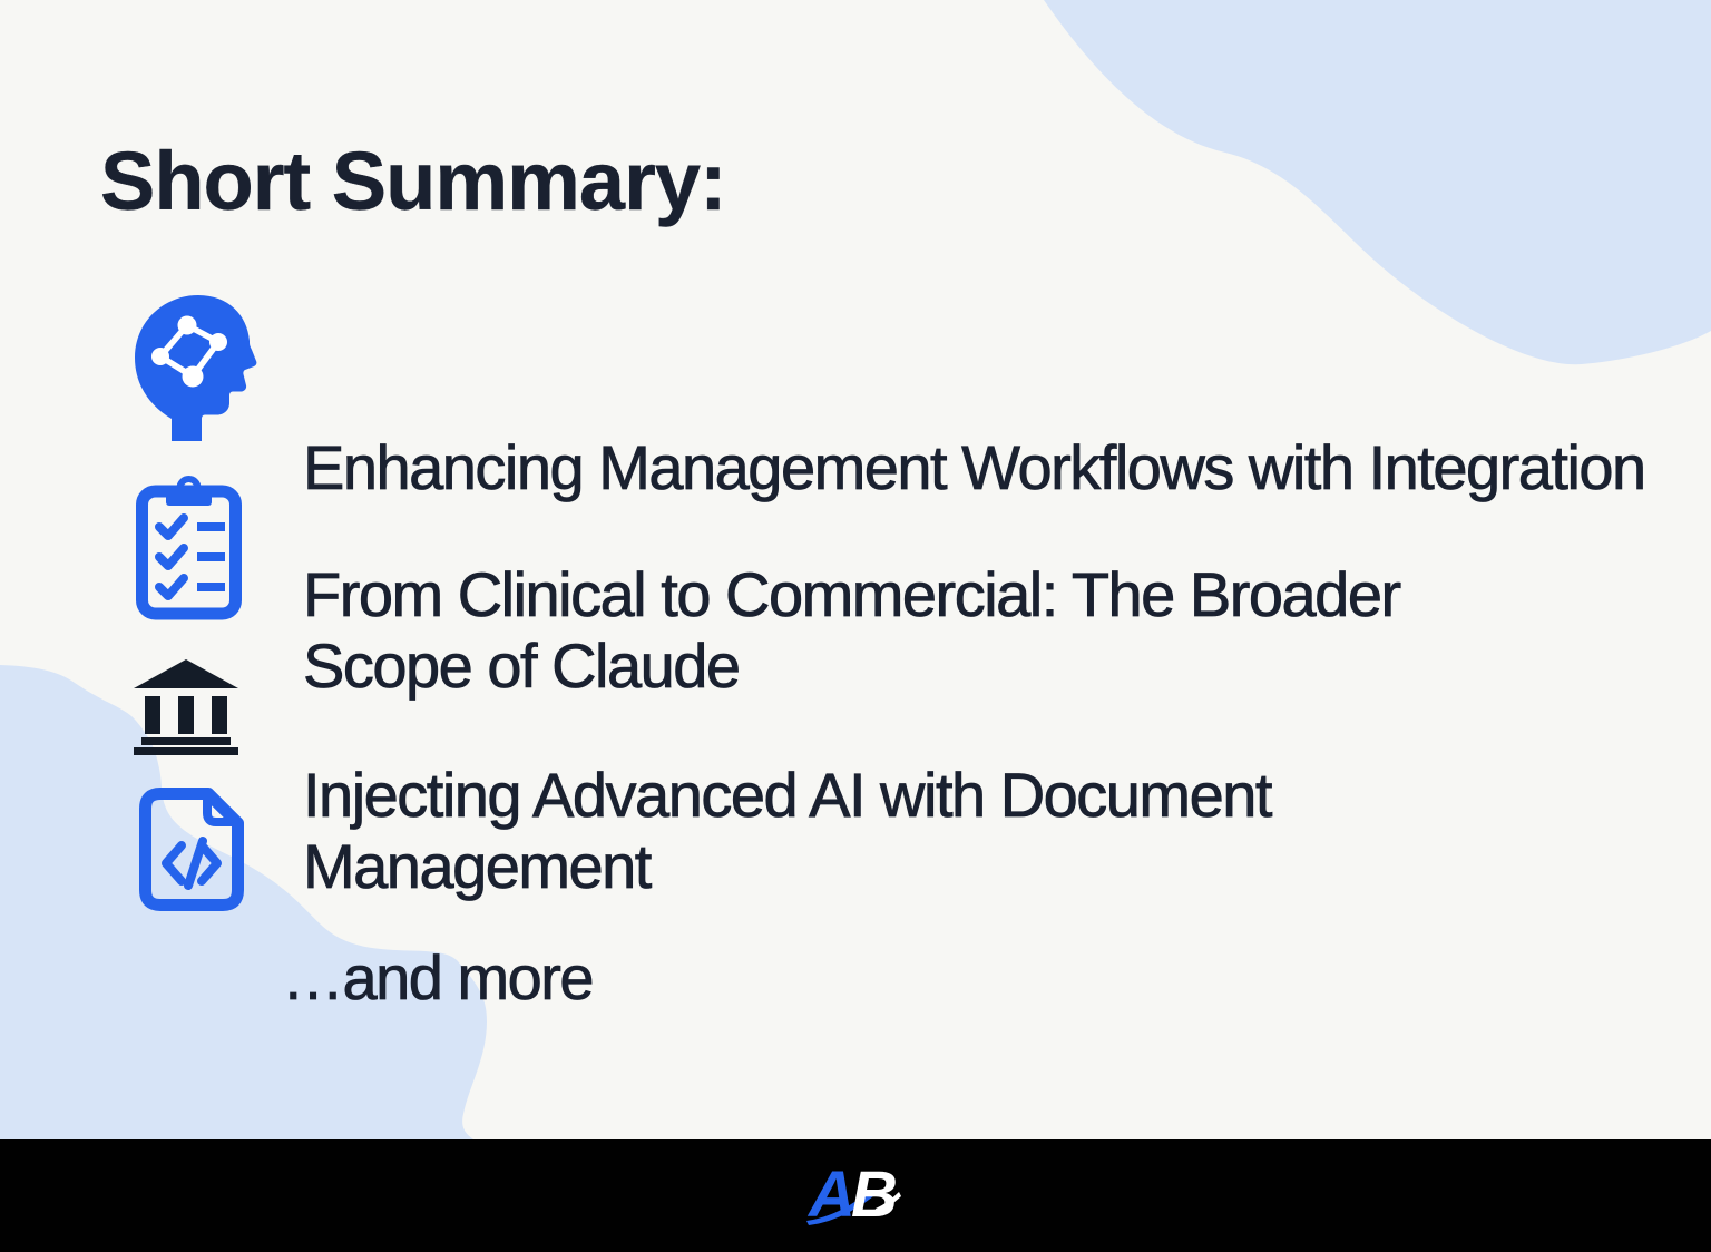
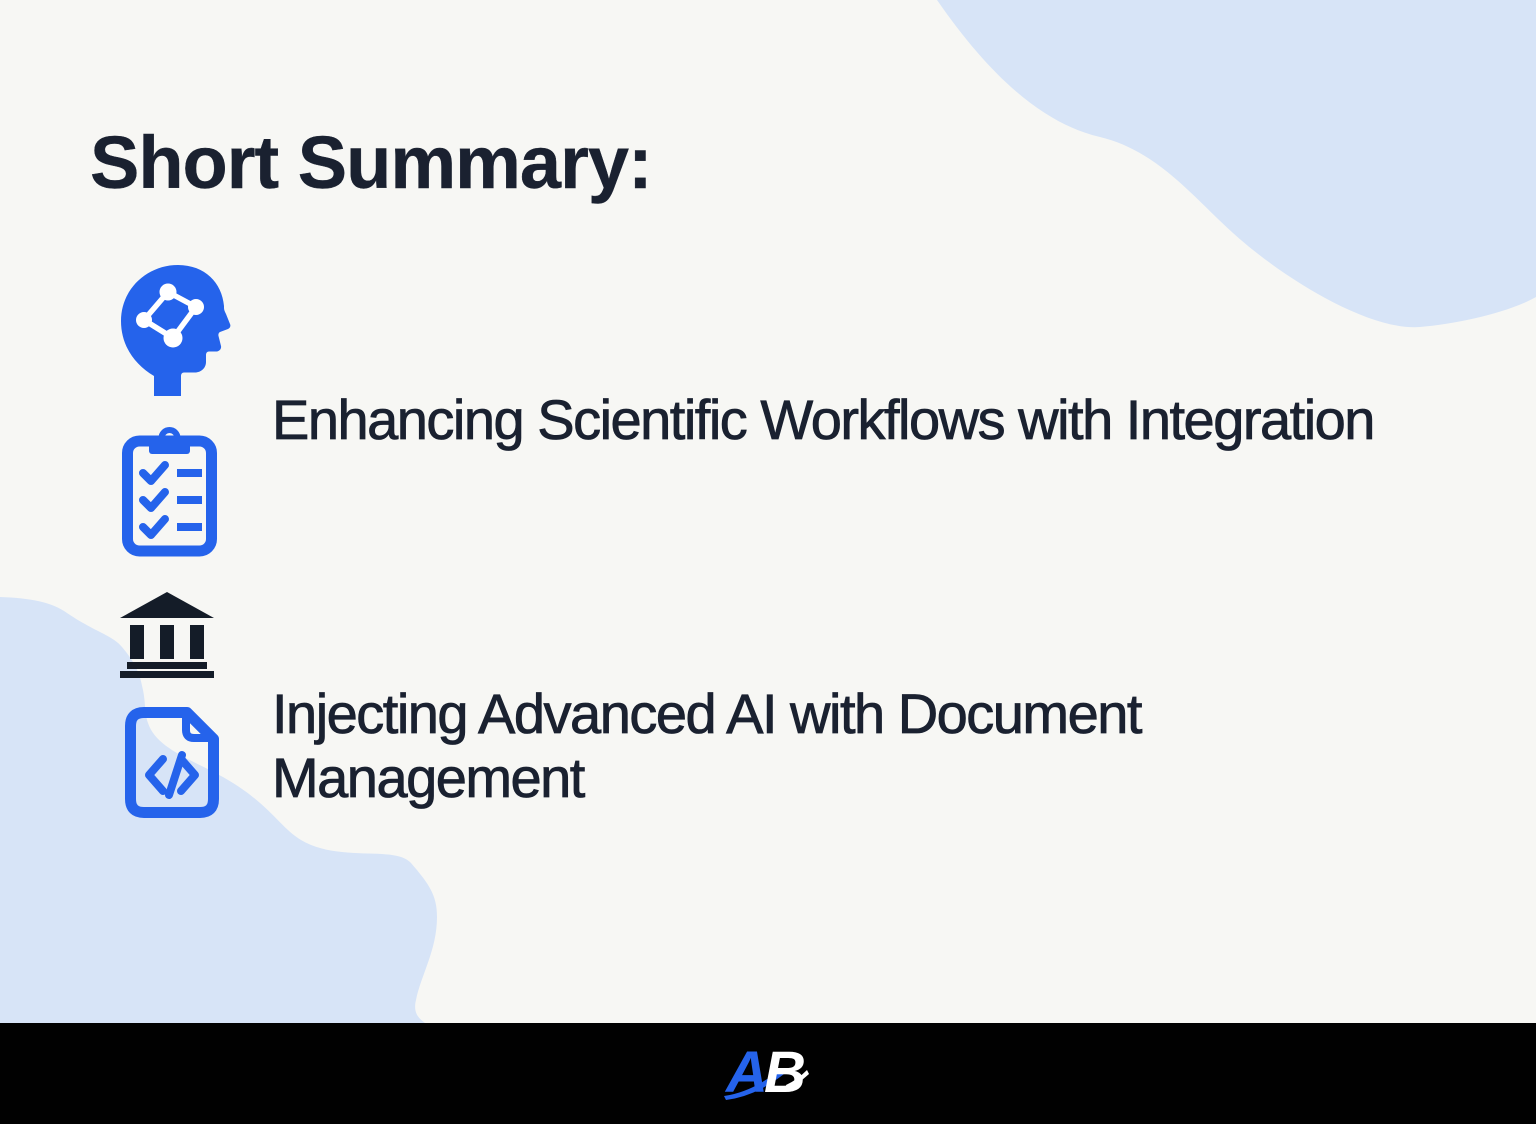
  Short Summary:
- Enhancing Management Workflows with Integration
+ Enhancing Scientific Workflows with Integration
- From Clinical to Commercial: The Broader Scope of Claude
  Injecting Advanced AI with Document Management
- …and more
  A
  B
